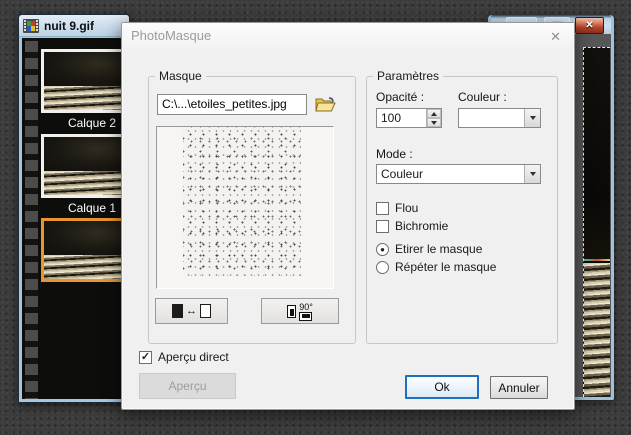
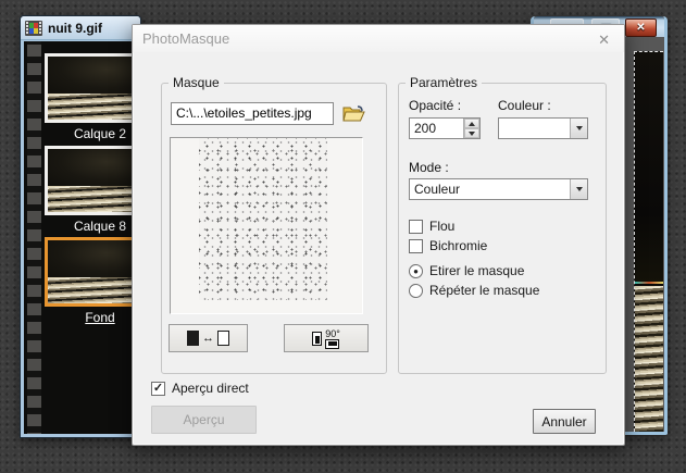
  nuit 9.gif
  Calque 2
- Calque 1
+ Calque 8
+ Fond
  ✕
  PhotoMasque
  ✕
  Masque
  C:\...\etoiles_petites.jpg
  ↔
  90°
  Paramètres
  Opacité :
- 100
+ 200
  Couleur :
  Mode :
  Couleur
  Flou
  Bichromie
  ●
  Etirer le masque
  Répéter le masque
  ✓
  Aperçu direct
  Aperçu
- Ok
  Annuler
